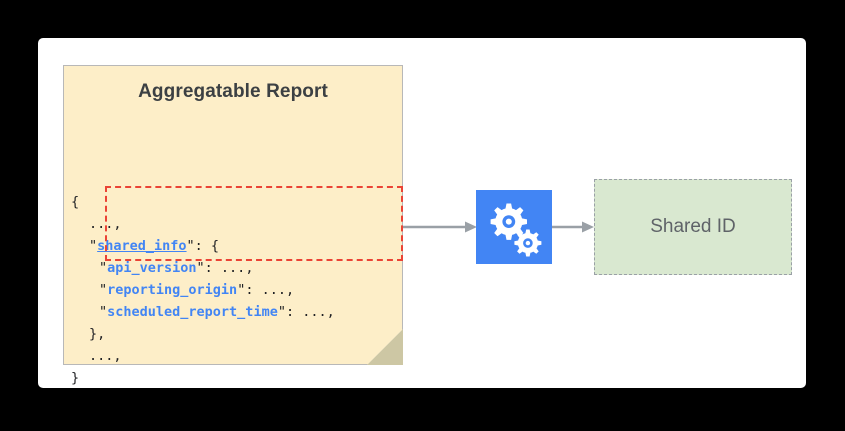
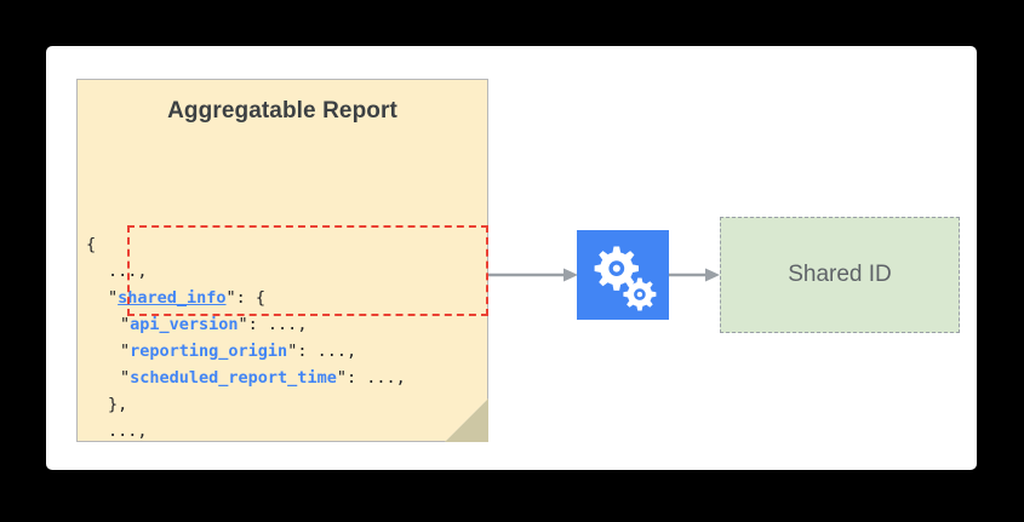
  Aggregatable Report
  {
  ...,
  "shared_info": {
  "api_version": ...,
  "reporting_origin": ...,
  "scheduled_report_time": ...,
  },
  ...,
- }
  Shared ID
